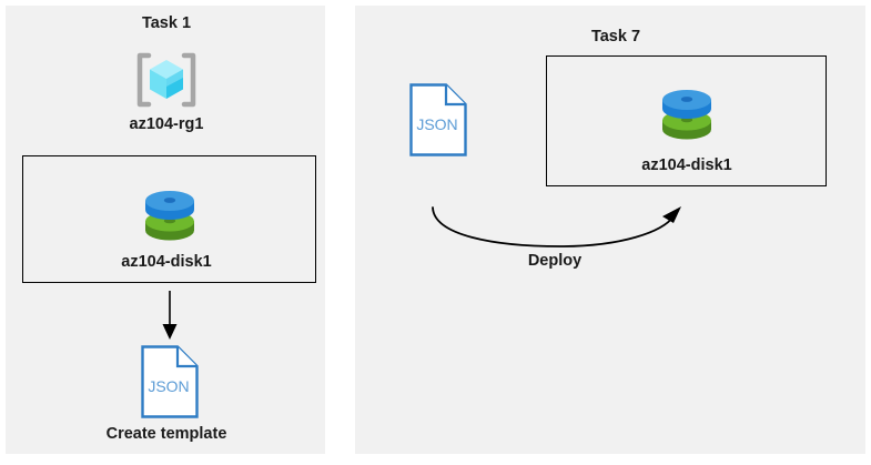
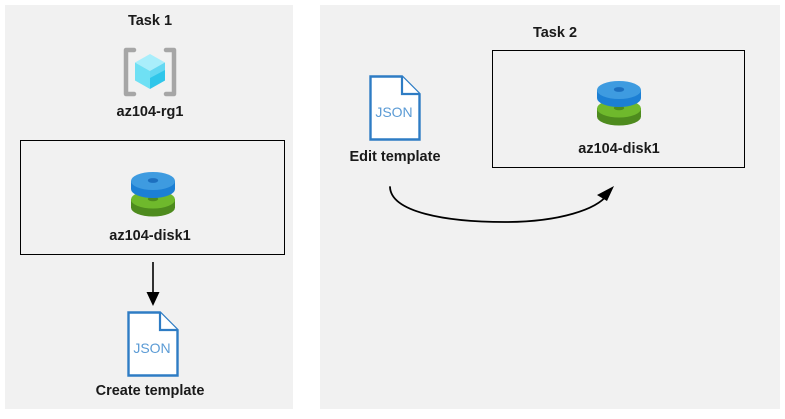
  Task 1
  az104-rg1
  az104-disk1
  JSON
  Create template
- Task 7
+ Task 2
  JSON
+ Edit template
  az104-disk1
- Deploy
